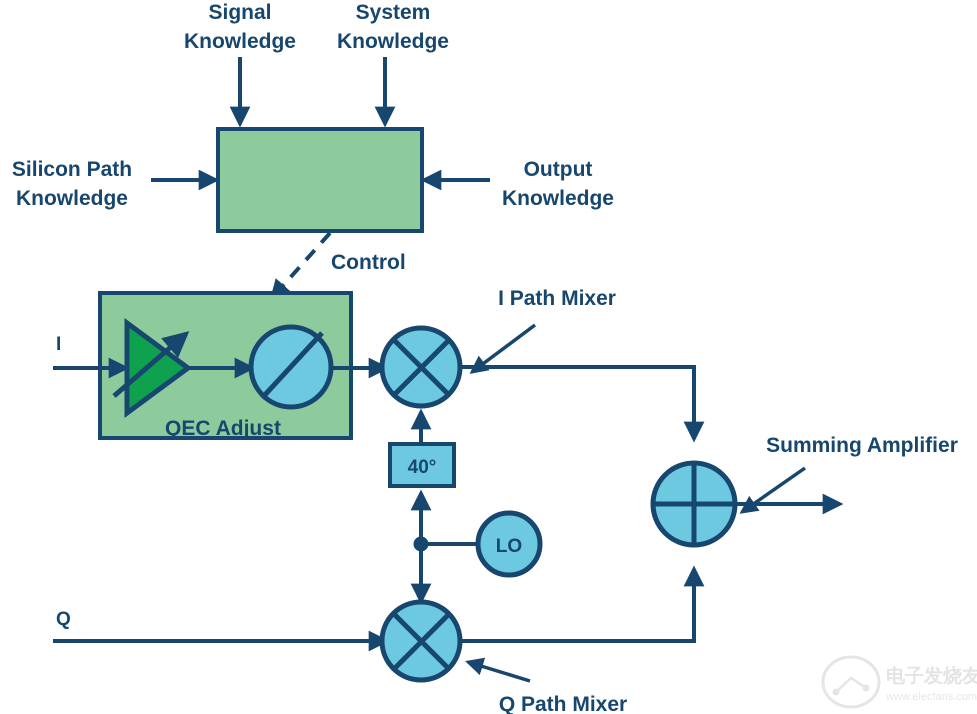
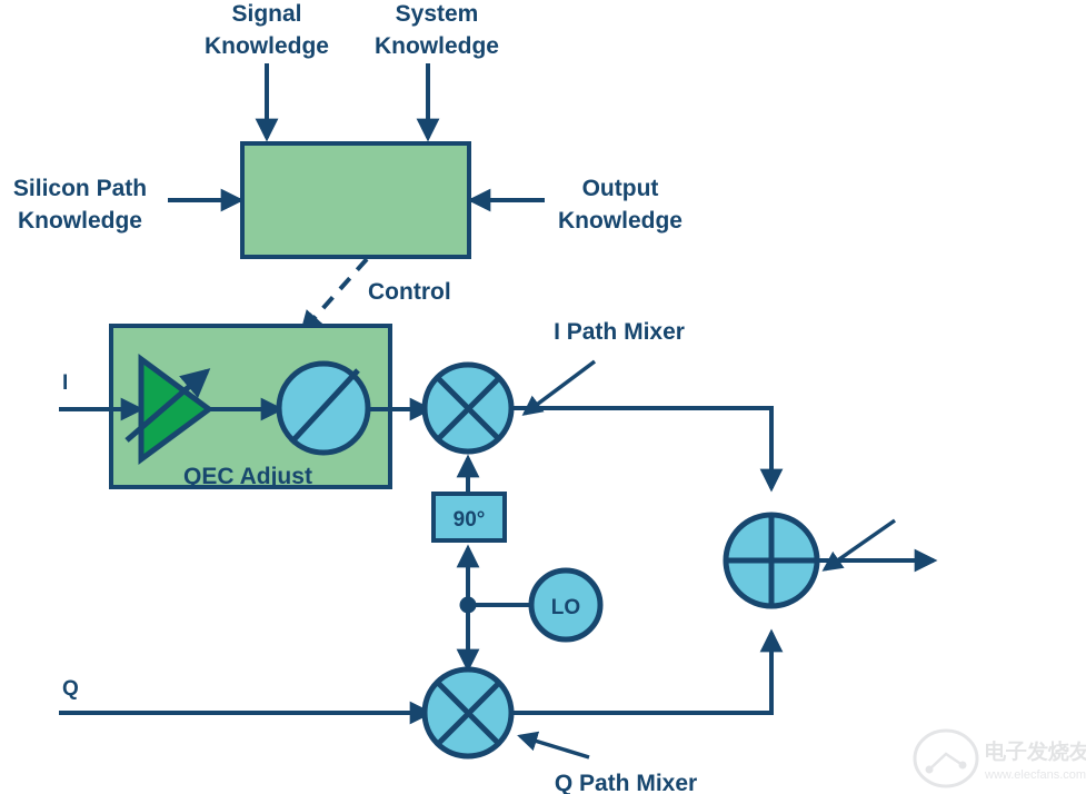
  Signal
  Knowledge
  System
  Knowledge
  Silicon Path
  Knowledge
  Output
  Knowledge
  Control
  QEC Adjust
- 40°
+ 90°
  LO
  I
  Q
  I Path Mixer
  Q Path Mixer
- Summing Amplifier
  电子发烧友
  www.elecfans.com
